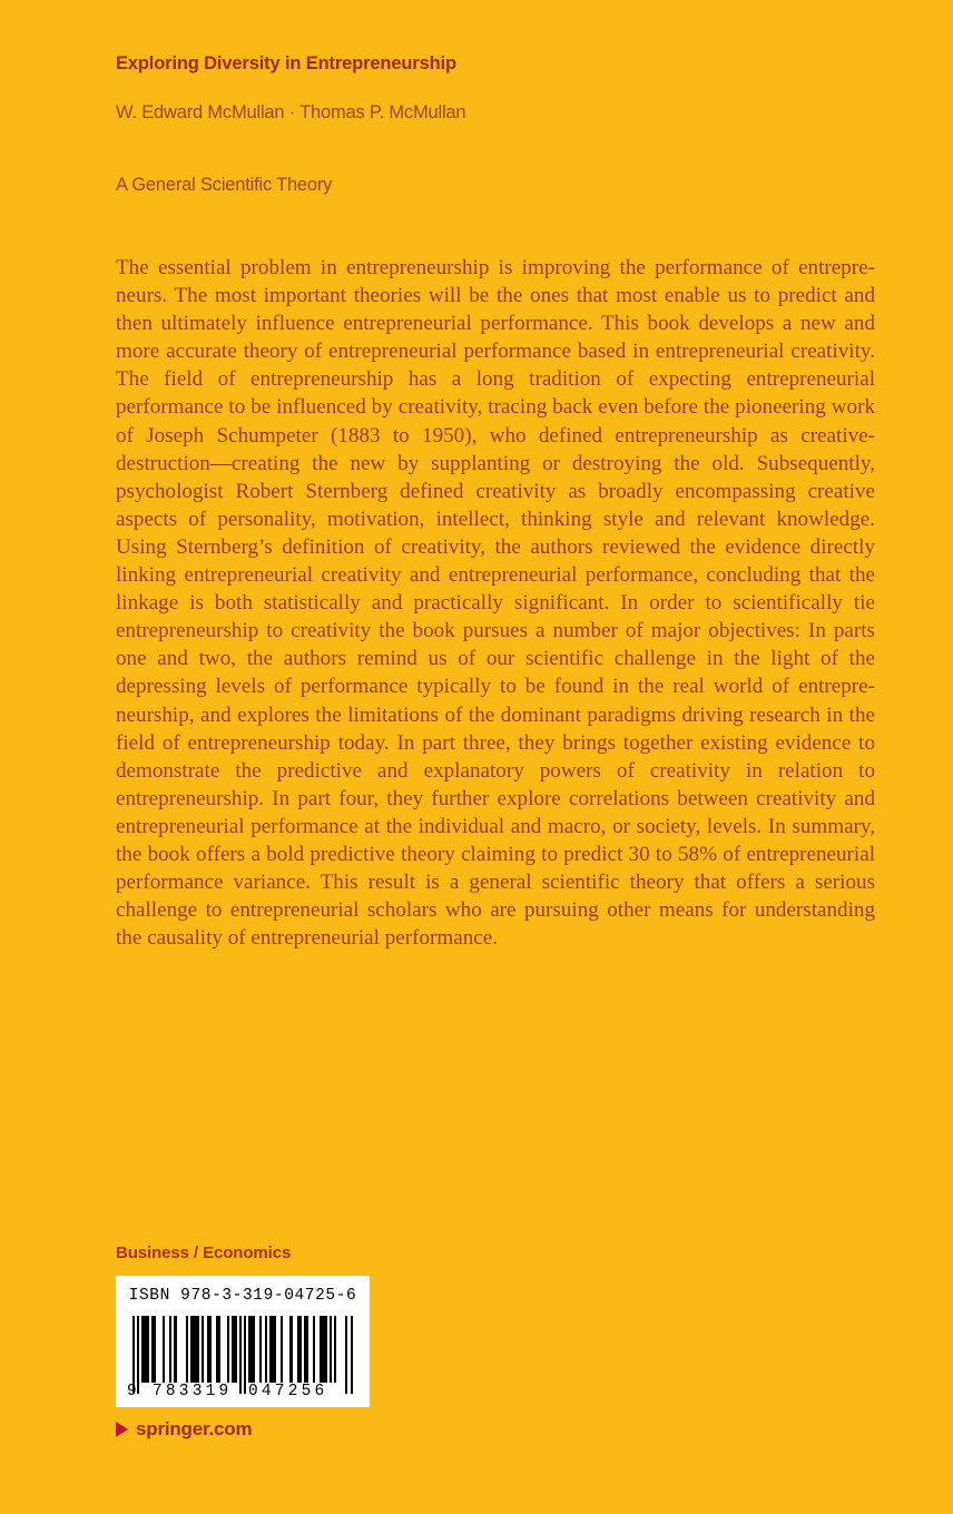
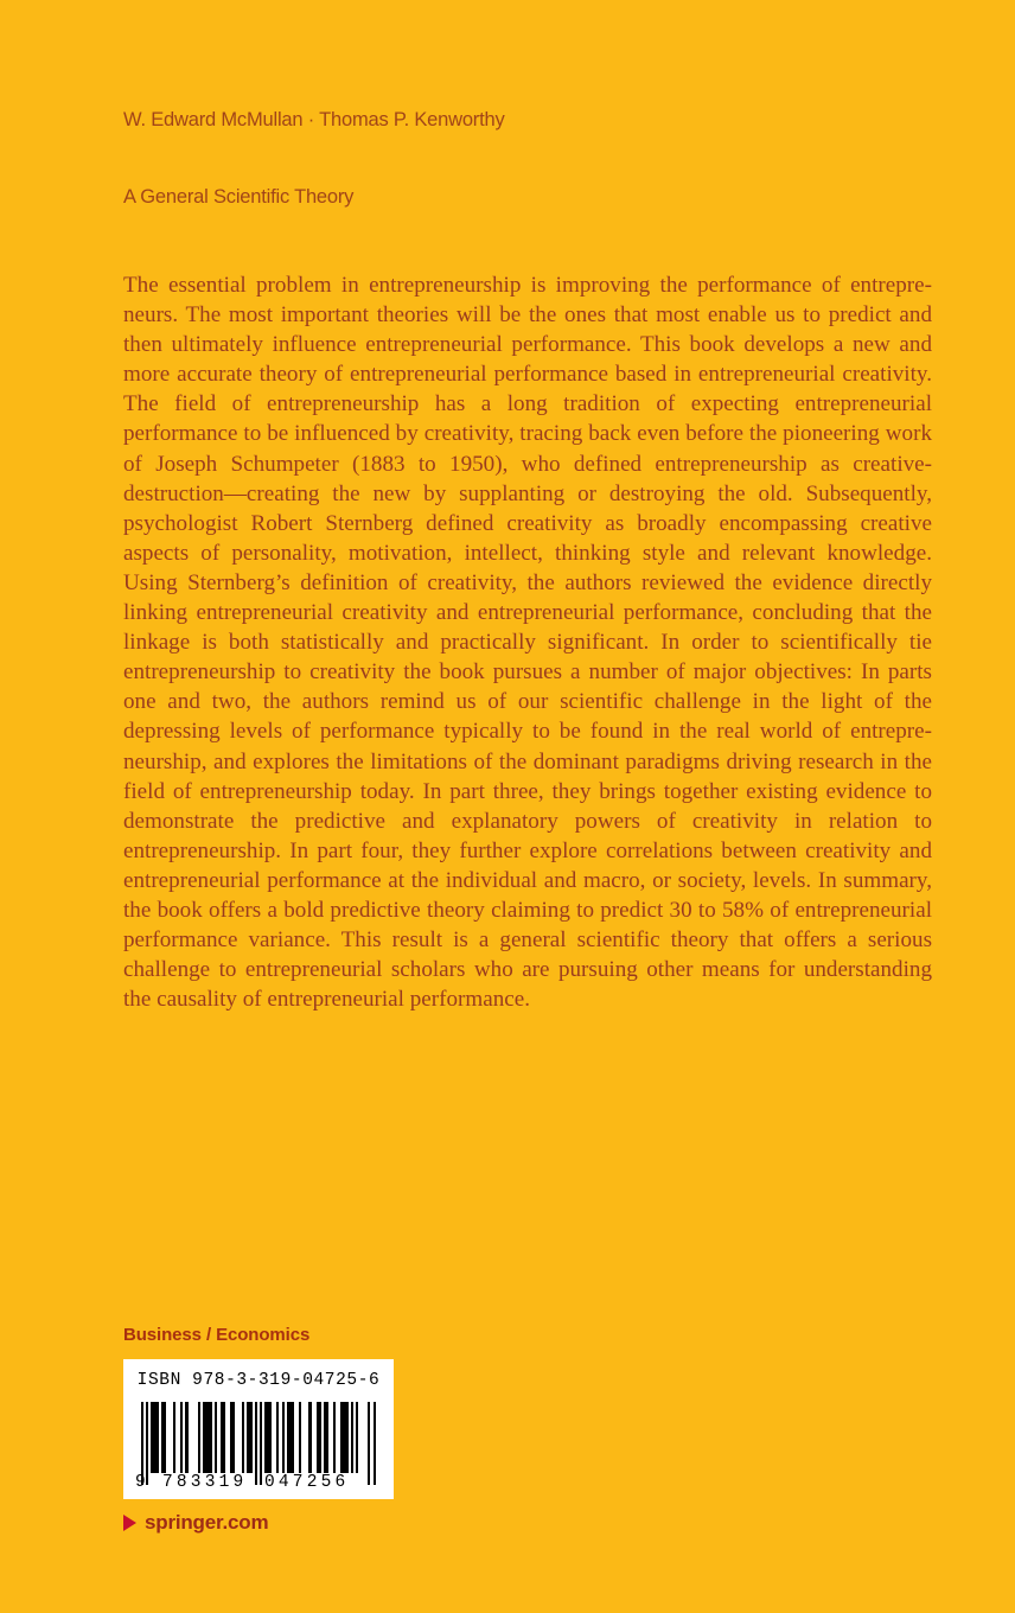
- Exploring Diversity in Entrepreneurship
- W. Edward McMullan · Thomas P. McMullan
+ W. Edward McMullan · Thomas P. Kenworthy
  A General Scientific Theory
  The essential problem in entrepreneurship is improving the performance of entrepre­neurs. The most important theories will be the ones that most enable us to predict and then ultimately influence entrepreneurial performance. This book develops a new and more accurate theory of entrepreneurial performance based in entrepreneurial crea­tivity. The field of entrepreneurship has a long tradition of expecting entrepreneurial performance to be influenced by creativity, tracing back even before the pioneering work of Joseph Schumpeter (1883 to 1950), who defined entrepreneurship as creative-destruction—creating the new by supplanting or destroying the old. Subsequently, psychologist Robert Sternberg defined creativity as broadly encompassing creative aspects of personality, motivation, intellect, thinking style and relevant knowledge. Using Sternberg’s definition of creativity, the authors reviewed the evidence directly linking entrepreneurial creativity and entrepreneurial performance, concluding that the linkage is both statistically and practically significant. In order to scientifically tie entrepreneurship to creativity the book pursues a number of major objectives: In parts one and two, the authors remind us of our scientific challenge in the light of the depressing levels of performance typically to be found in the real world of entrepre­neurship, and explores the limitations of the dominant paradigms driving research in the field of entrepreneurship today. In part three, they brings together existing evi­dence to demonstrate the predictive and explanatory powers of creativity in relation to entrepreneurship. In part four, they further explore correlations between creativity and entrepreneurial performance at the individual and macro, or society, levels. In summary, the book offers a bold predictive theory claiming to predict 30 to 58% of entrepreneurial performance variance. This result is a general scientific theory that offers a serious challenge to entrepreneurial scholars who are pursuing other means for understanding the causality of entrepreneurial performance.
  Business / Economics
  ISBN 978-3-319-04725-6
  9
  783319
  047256
  springer.com
